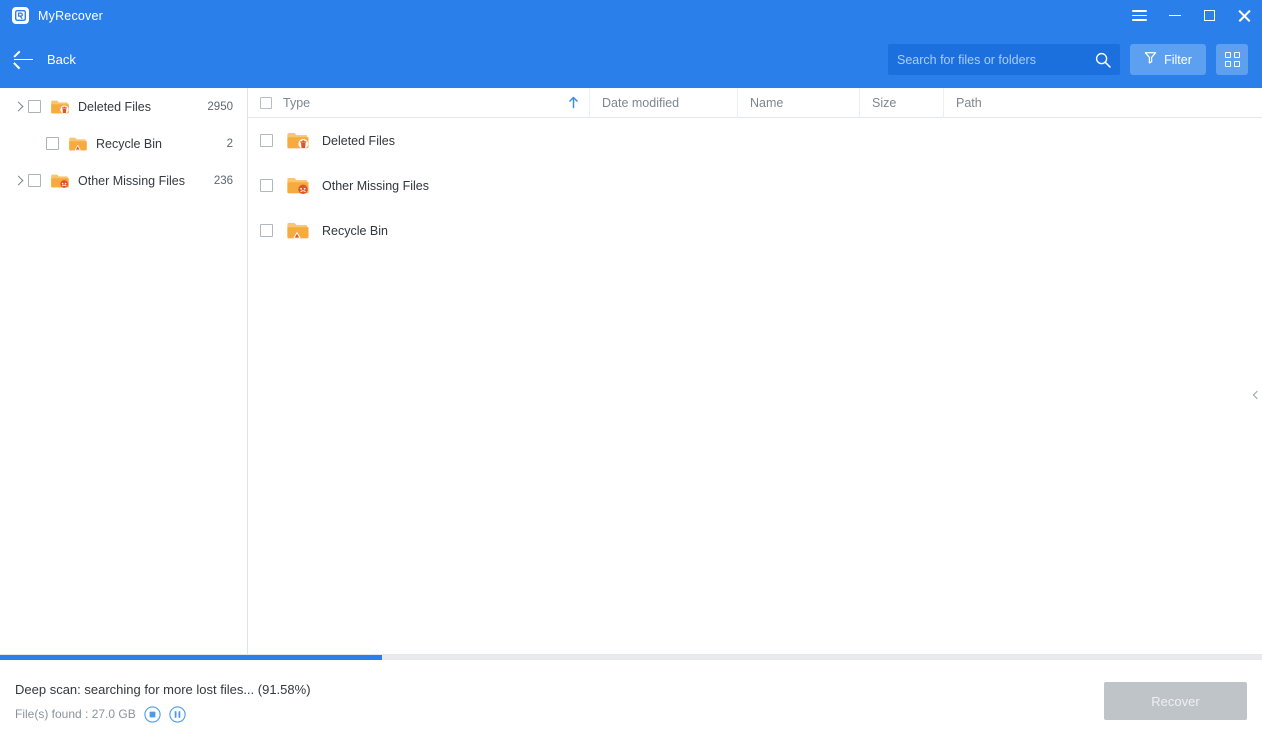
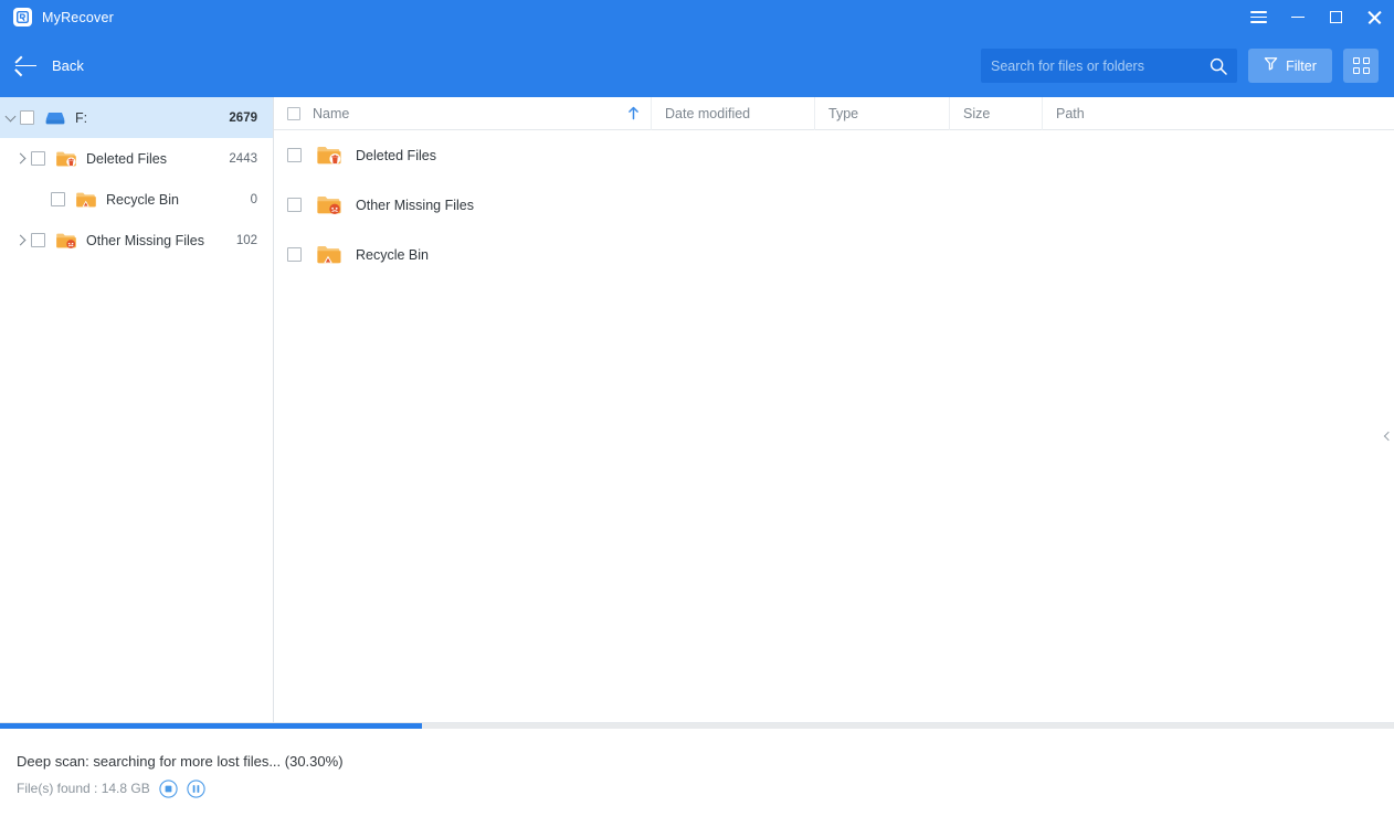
  MyRecover
  Back
  Search for files or folders
  Filter
+ F:
+ 2679
  Deleted Files
- 2950
+ 2443
  Recycle Bin
- 2
+ 0
  Other Missing Files
- 236
+ 102
- Type
+ Name
  Date modified
- Name
+ Type
  Size
  Path
  Deleted Files
  Other Missing Files
  Recycle Bin
- Deep scan: searching for more lost files... (91.58%)
+ Deep scan: searching for more lost files... (30.30%)
- File(s) found : 27.0 GB
+ File(s) found : 14.8 GB
- Recover
